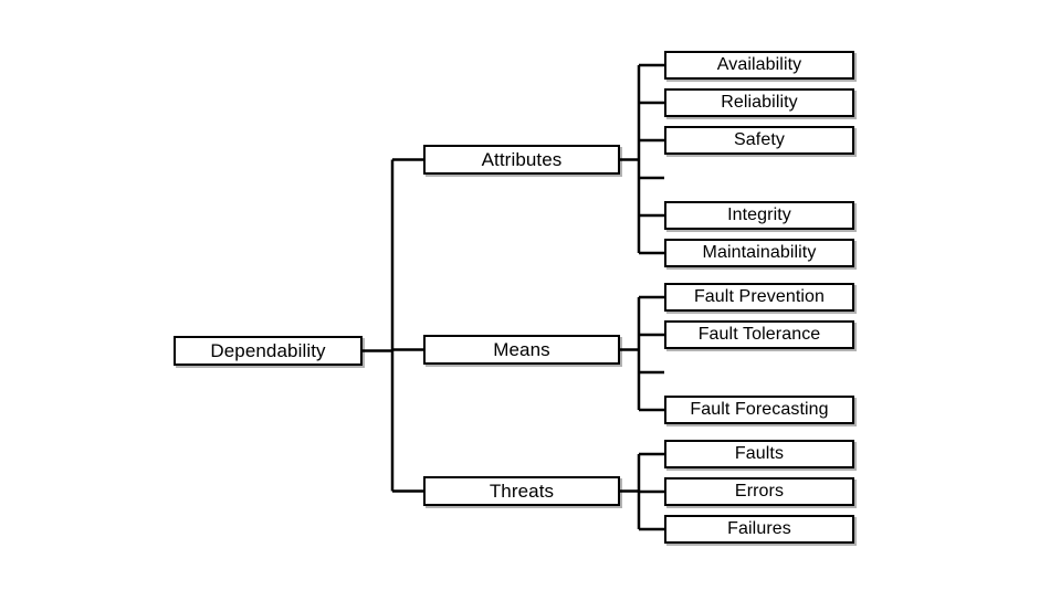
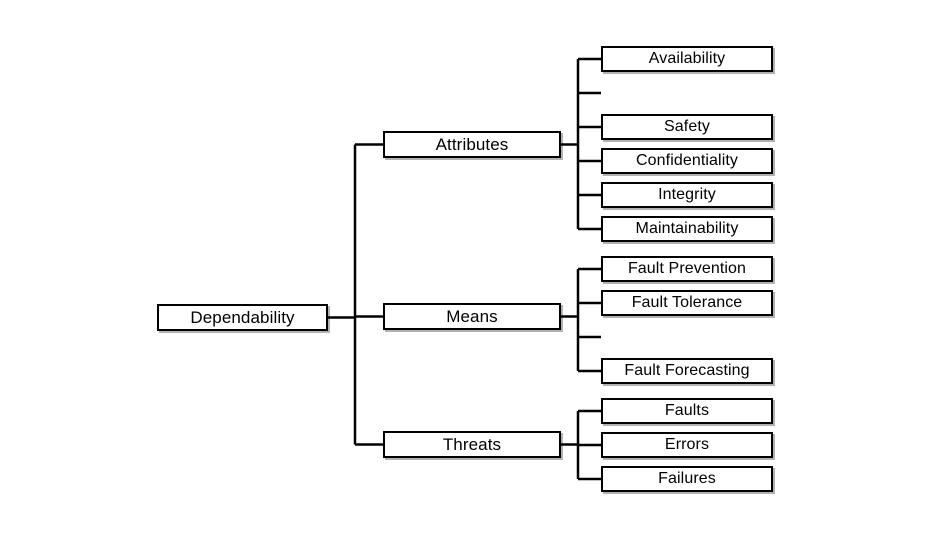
  Dependability
  Attributes
  Means
  Threats
  Availability
- Reliability
  Safety
+ Confidentiality
  Integrity
  Maintainability
  Fault Prevention
  Fault Tolerance
  Fault Forecasting
  Faults
  Errors
  Failures
